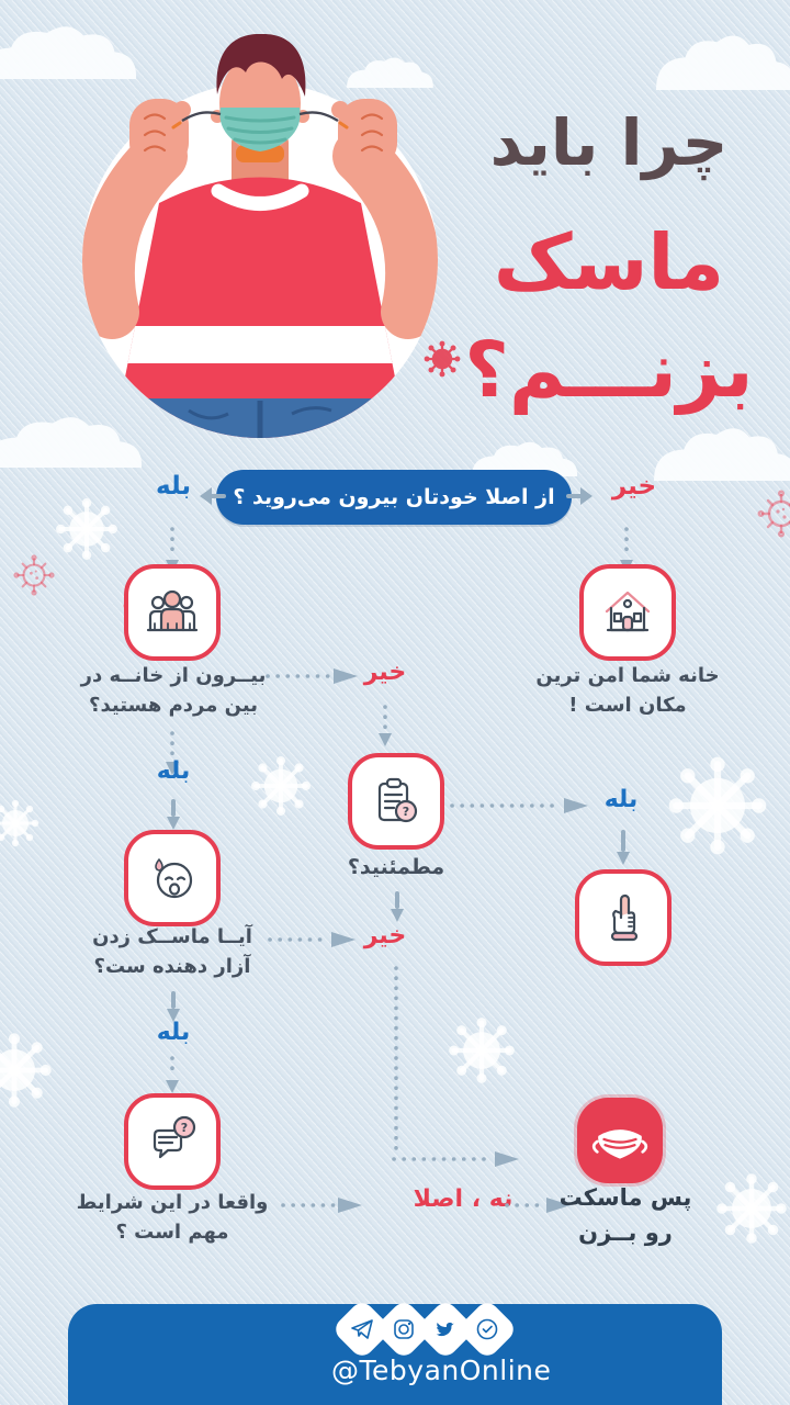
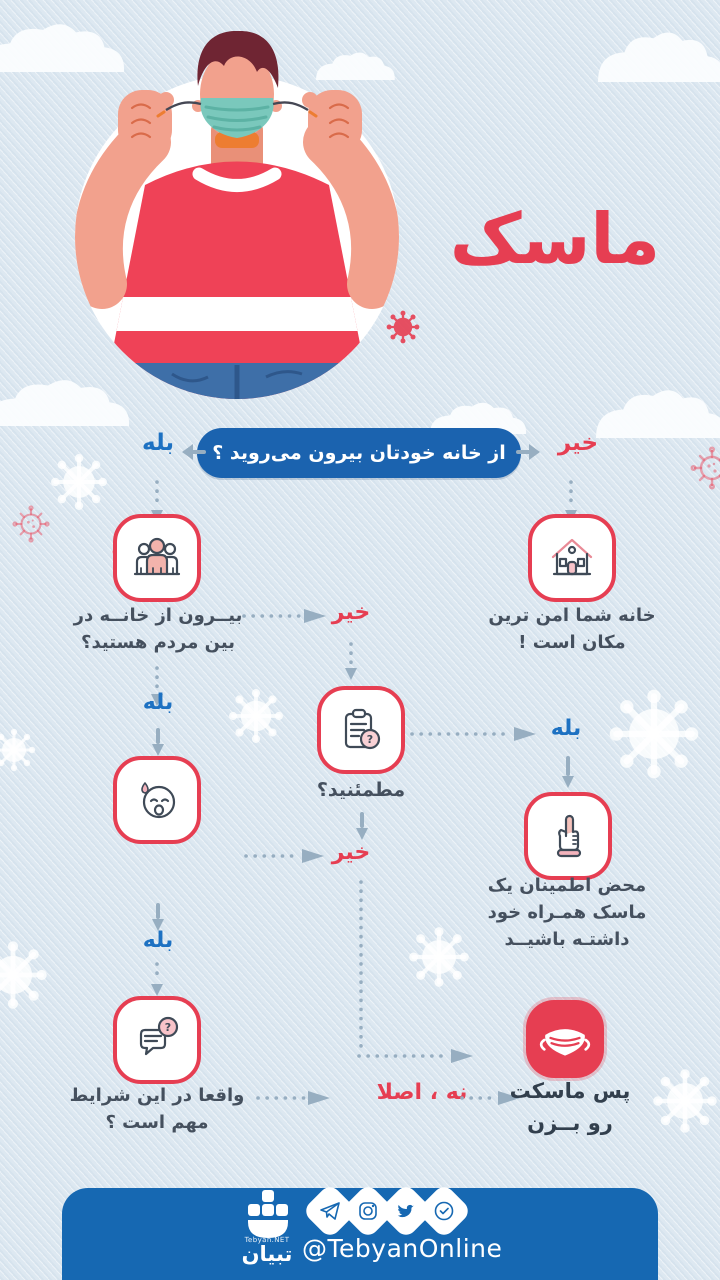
- چرا باید
  ماسک
- بزنـــم؟
- از اصلا خودتان بیرون می‌روید ؟
+ از خانه خودتان بیرون می‌روید ؟
  بله
  خیر
  بیــرون از خانــه در
  بین مردم هستید؟
  خانه شما امن ترین
  مکان است !
  خیر
  ?
  مطمئنید؟
  بله
+ محض اطمینان یک
+ ماسک همـراه خود
+ داشتـه باشیــد
  بله
- آیــا ماســک زدن
- آزار دهنده ست؟
  خیر
  بله
  ?
  واقعا در این شرایط
  مهم است ؟
  نه ، اصلا
  پس ماسکت
  رو بــزن
+ Tebyan.NET
+ تبیان
  @TebyanOnline
